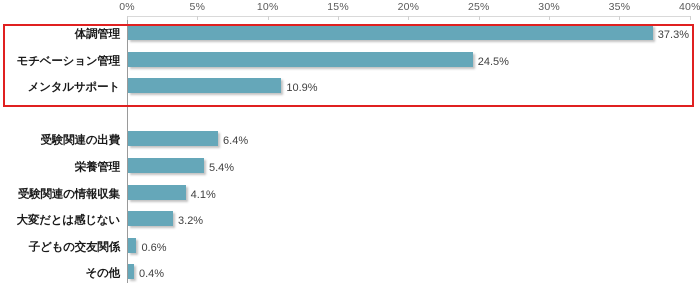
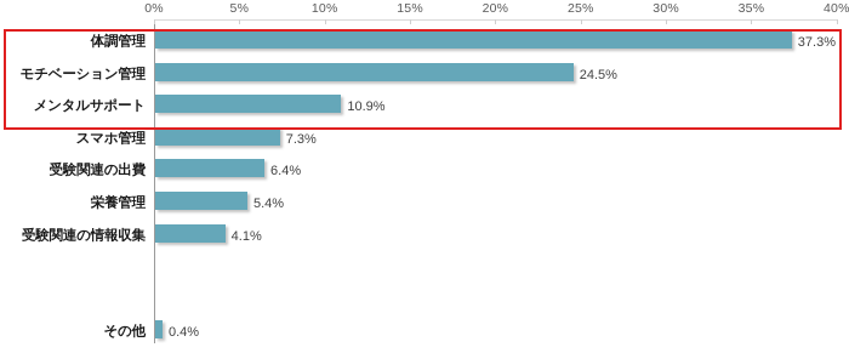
  0%
  5%
  10%
  15%
  20%
  25%
  30%
  35%
  40%
  体調管理
  37.3%
  モチベーション管理
  24.5%
  メンタルサポート
  10.9%
+ スマホ管理
+ 7.3%
  受験関連の出費
  6.4%
  栄養管理
  5.4%
  受験関連の情報収集
  4.1%
- 大変だとは感じない
- 3.2%
- 子どもの交友関係
- 0.6%
  その他
  0.4%
